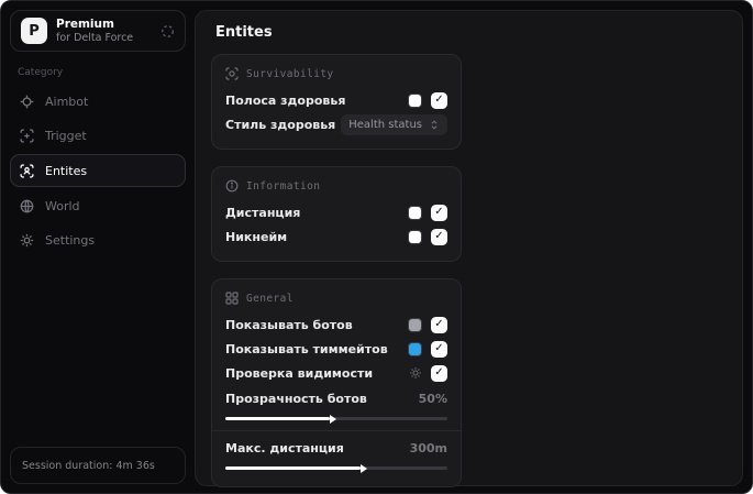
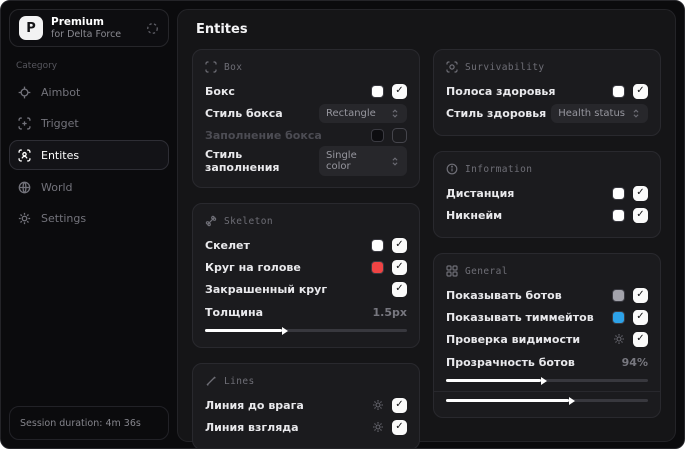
  P
  Premium
  for Delta Force
  Category
  Aimbot
  Trigget
  Entites
  World
  Settings
  Session duration: 4m 36s
  Entites
+ Box
+ Бокс
+ Стиль бокса
+ Rectangle
+ Заполнение бокса
+ Стиль заполнения
+ Single color
+ Skeleton
+ Скелет
+ Круг на голове
+ Закрашенный круг
+ Толщина
+ 1.5px
+ Lines
+ Линия до врага
+ Линия взгляда
  Survivability
  Полоса здоровья
  Стиль здоровья
  Health status
  Information
  Дистанция
  Никнейм
  General
  Показывать ботов
  Показывать тиммейтов
  Проверка видимости
  Прозрачность ботов
- 50%
+ 94%
- Макс. дистанция
- 300m
